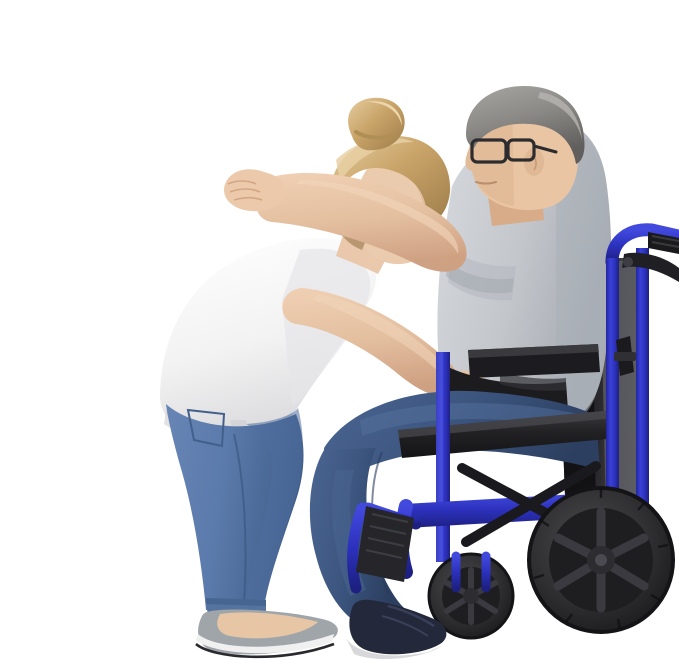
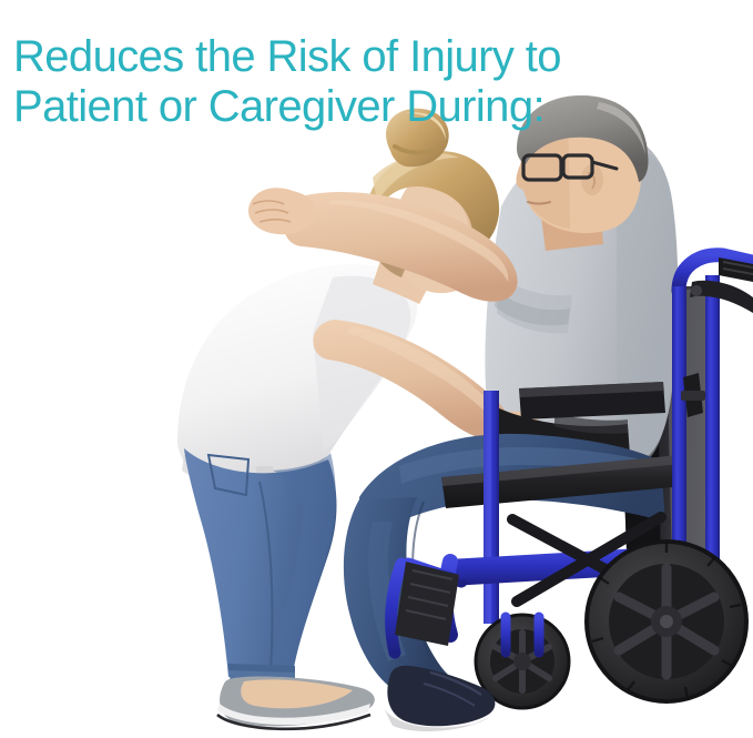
+ Reduces the Risk of Injury to
+ Patient or Caregiver During:
